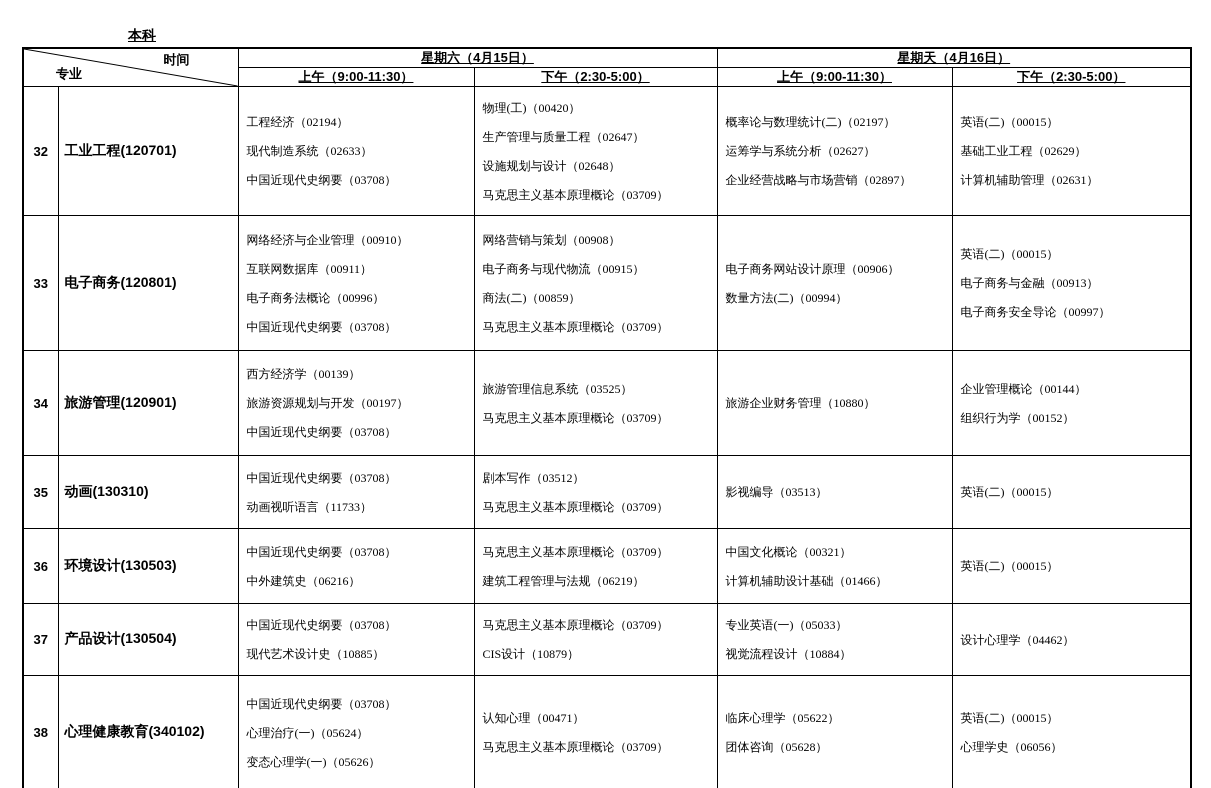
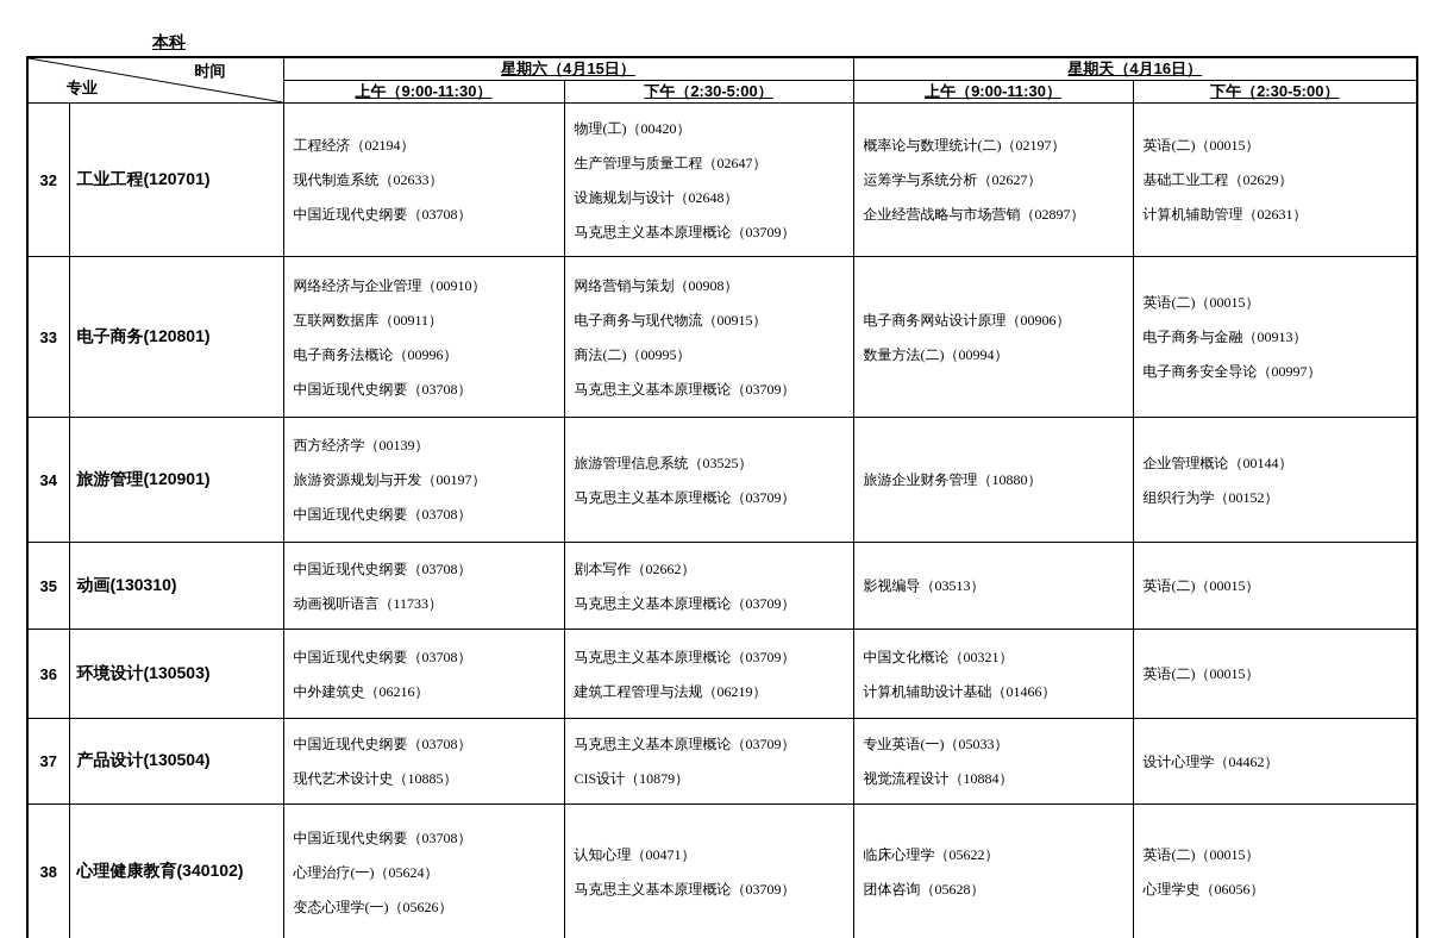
  本科
  时间 专业	星期六（4月15日）	星期天（4月16日）
  上午（9:00-11:30）	下午（2:30-5:00）	上午（9:00-11:30）	下午（2:30-5:00）
  32	工业工程(120701)	工程经济（02194）现代制造系统（02633）中国近现代史纲要（03708）	物理(工)（00420）生产管理与质量工程（02647）设施规划与设计（02648）马克思主义基本原理概论（03709）	概率论与数理统计(二)（02197）运筹学与系统分析（02627）企业经营战略与市场营销（02897）	英语(二)（00015）基础工业工程（02629）计算机辅助管理（02631）
- 33	电子商务(120801)	网络经济与企业管理（00910）互联网数据库（00911）电子商务法概论（00996）中国近现代史纲要（03708）	网络营销与策划（00908）电子商务与现代物流（00915）商法(二)（00859）马克思主义基本原理概论（03709）	电子商务网站设计原理（00906）数量方法(二)（00994）	英语(二)（00015）电子商务与金融（00913）电子商务安全导论（00997）
+ 33	电子商务(120801)	网络经济与企业管理（00910）互联网数据库（00911）电子商务法概论（00996）中国近现代史纲要（03708）	网络营销与策划（00908）电子商务与现代物流（00915）商法(二)（00995）马克思主义基本原理概论（03709）	电子商务网站设计原理（00906）数量方法(二)（00994）	英语(二)（00015）电子商务与金融（00913）电子商务安全导论（00997）
  34	旅游管理(120901)	西方经济学（00139）旅游资源规划与开发（00197）中国近现代史纲要（03708）	旅游管理信息系统（03525）马克思主义基本原理概论（03709）	旅游企业财务管理（10880）	企业管理概论（00144）组织行为学（00152）
- 35	动画(130310)	中国近现代史纲要（03708）动画视听语言（11733）	剧本写作（03512）马克思主义基本原理概论（03709）	影视编导（03513）	英语(二)（00015）
+ 35	动画(130310)	中国近现代史纲要（03708）动画视听语言（11733）	剧本写作（02662）马克思主义基本原理概论（03709）	影视编导（03513）	英语(二)（00015）
  36	环境设计(130503)	中国近现代史纲要（03708）中外建筑史（06216）	马克思主义基本原理概论（03709）建筑工程管理与法规（06219）	中国文化概论（00321）计算机辅助设计基础（01466）	英语(二)（00015）
  37	产品设计(130504)	中国近现代史纲要（03708）现代艺术设计史（10885）	马克思主义基本原理概论（03709）CIS设计（10879）	专业英语(一)（05033）视觉流程设计（10884）	设计心理学（04462）
  38	心理健康教育(340102)	中国近现代史纲要（03708）心理治疗(一)（05624）变态心理学(一)（05626）	认知心理（00471）马克思主义基本原理概论（03709）	临床心理学（05622）团体咨询（05628）	英语(二)（00015）心理学史（06056）
